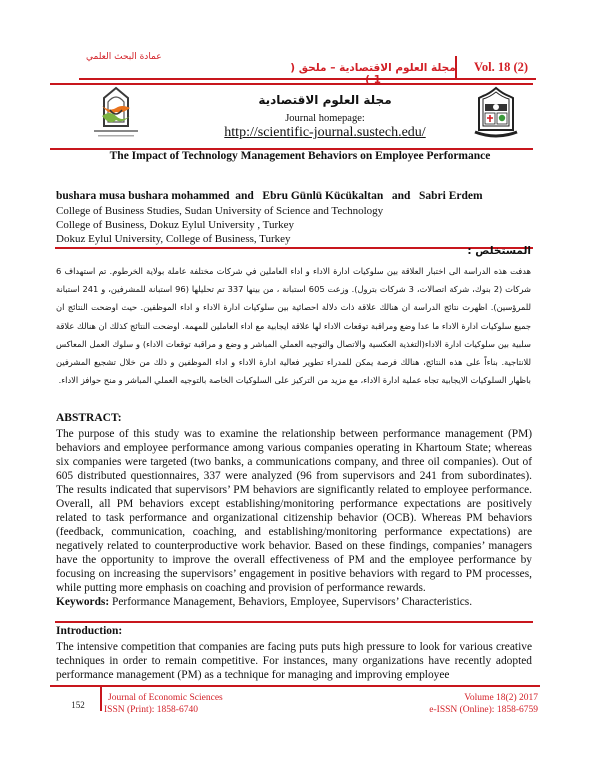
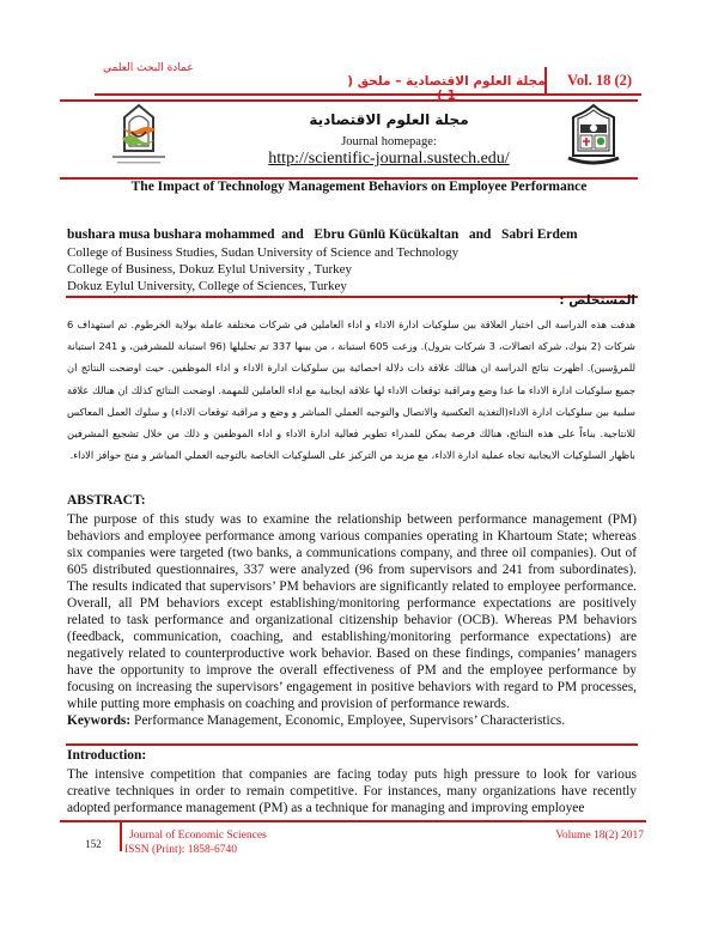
  عمادة البحث العلمي
  مجلة العلوم الاقتصادية – ملحق ( 1 )
  Vol. 18 (2)
  مجلة العلوم الاقتصادية
  Journal homepage:
  http://scientific-journal.sustech.edu/
  The Impact of Technology Management Behaviors on Employee Performance
  bushara musa bushara mohammed and Ebru Günlü Kücükaltan and Sabri Erdem
  College of Business Studies, Sudan University of Science and Technology
  College of Business, Dokuz Eylul University , Turkey
- Dokuz Eylul University, College of Business, Turkey
+ Dokuz Eylul University, College of Sciences, Turkey
  المستخلص :
  هدفت هذه الدراسة الى اختبار العلاقة بين سلوكيات ادارة الاداء و اداء العاملين في شركات مختلفة عاملة بولاية الخرطوم. تم استهداف 6 شركات (2 بنوك، شركة اتصالات، 3 شركات بترول). وزعت 605 استبانة ، من بينها 337 تم تحليلها (96 استبانة للمشرفين، و 241 استبانة للمرؤسين). اظهرت نتائج الدراسة ان هنالك علاقة ذات دلالة احصائية بين سلوكيات ادارة الاداء و اداء الموظفين. حيث اوضحت النتائج ان جميع سلوكيات ادارة الاداء ما عدا وضع ومراقبة توقعات الاداء لها علاقة ايجابية مع اداء العاملين للمهمة. اوضحت النتائج كذلك ان هنالك علاقة سلبية بين سلوكيات ادارة الاداء(التغذية العكسية والاتصال والتوجيه العملي المباشر و وضع و مراقبة توقعات الاداء) و سلوك العمل المعاكس للانتاجية. بناءاً على هذه النتائج، هنالك فرصة يمكن للمدراء تطوير فعالية ادارة الاداء و اداء الموظفين و ذلك من خلال تشجيع المشرفين باظهار السلوكيات الايجابية تجاه عملية ادارة الاداء، مع مزيد من التركيز على السلوكيات الخاصة بالتوجيه العملي المباشر و منح حوافز الاداء.
  ABSTRACT:
  The purpose of this study was to examine the relationship between performance management (PM) behaviors and employee performance among various companies operating in Khartoum State; whereas six companies were targeted (two banks, a communications company, and three oil companies). Out of 605 distributed questionnaires, 337 were analyzed (96 from supervisors and 241 from subordinates). The results indicated that supervisors’ PM behaviors are significantly related to employee performance. Overall, all PM behaviors except establishing/monitoring performance expectations are positively related to task performance and organizational citizenship behavior (OCB). Whereas PM behaviors (feedback, communication, coaching, and establishing/monitoring performance expectations) are negatively related to counterproductive work behavior. Based on these findings, companies’ managers have the opportunity to improve the overall effectiveness of PM and the employee performance by focusing on increasing the supervisors’ engagement in positive behaviors with regard to PM processes, while putting more emphasis on coaching and provision of performance rewards.
- Keywords: Performance Management, Behaviors, Employee, Supervisors’ Characteristics.
+ Keywords: Performance Management, Economic, Employee, Supervisors’ Characteristics.
  Introduction:
- The intensive competition that companies are facing puts puts high pressure to look for various creative techniques in order to remain competitive. For instances, many organizations have recently adopted performance management (PM) as a technique for managing and improving employee
+ The intensive competition that companies are facing today puts high pressure to look for various creative techniques in order to remain competitive. For instances, many organizations have recently adopted performance management (PM) as a technique for managing and improving employee
  152
  Journal of Economic Sciences
  ISSN (Print): 1858-6740
  Volume 18(2) 2017
- e-ISSN (Online): 1858-6759
